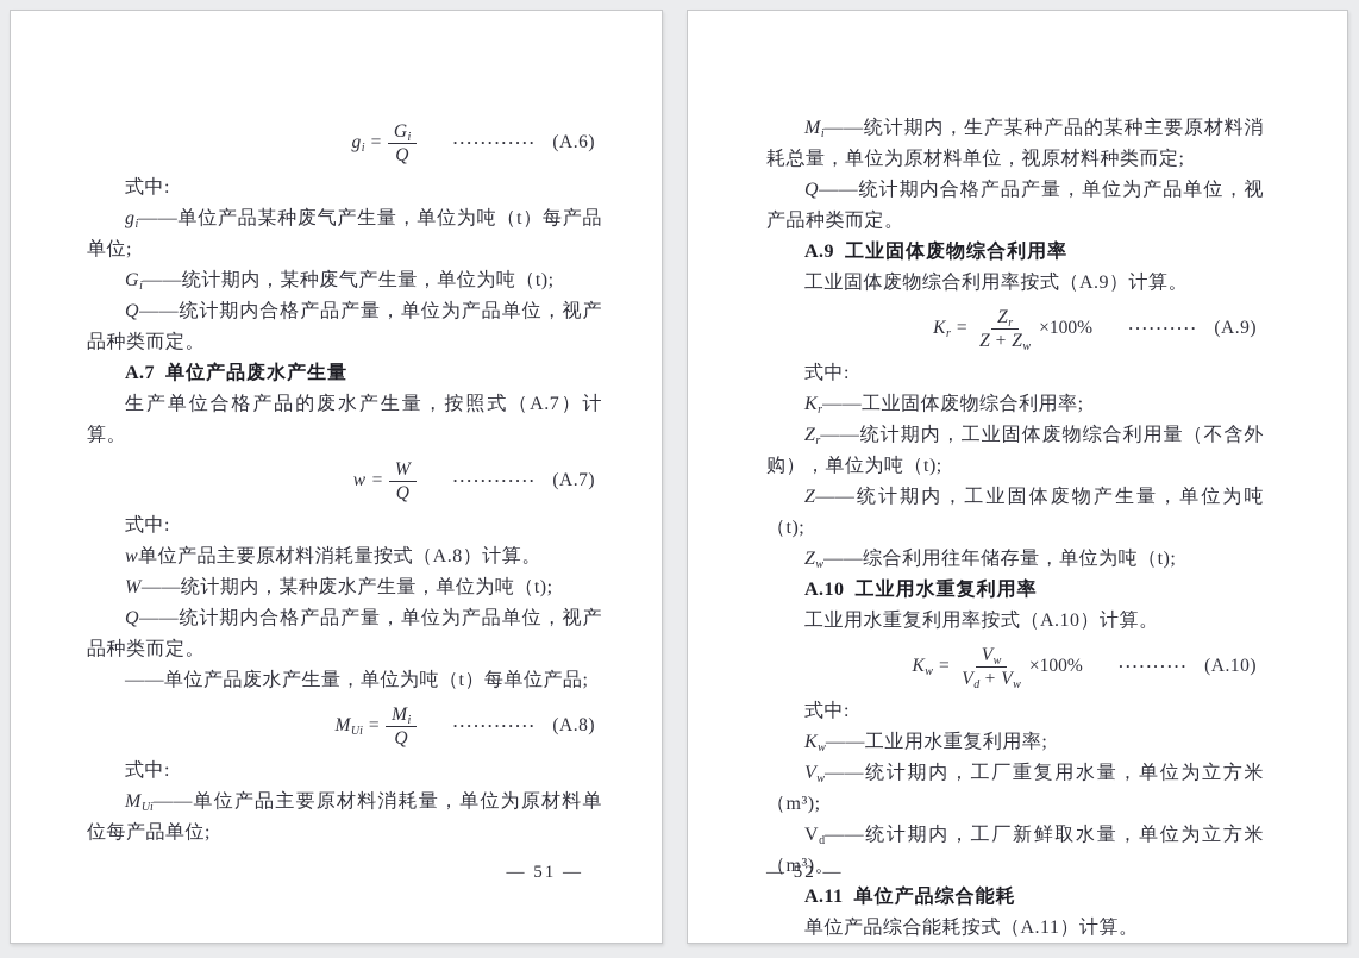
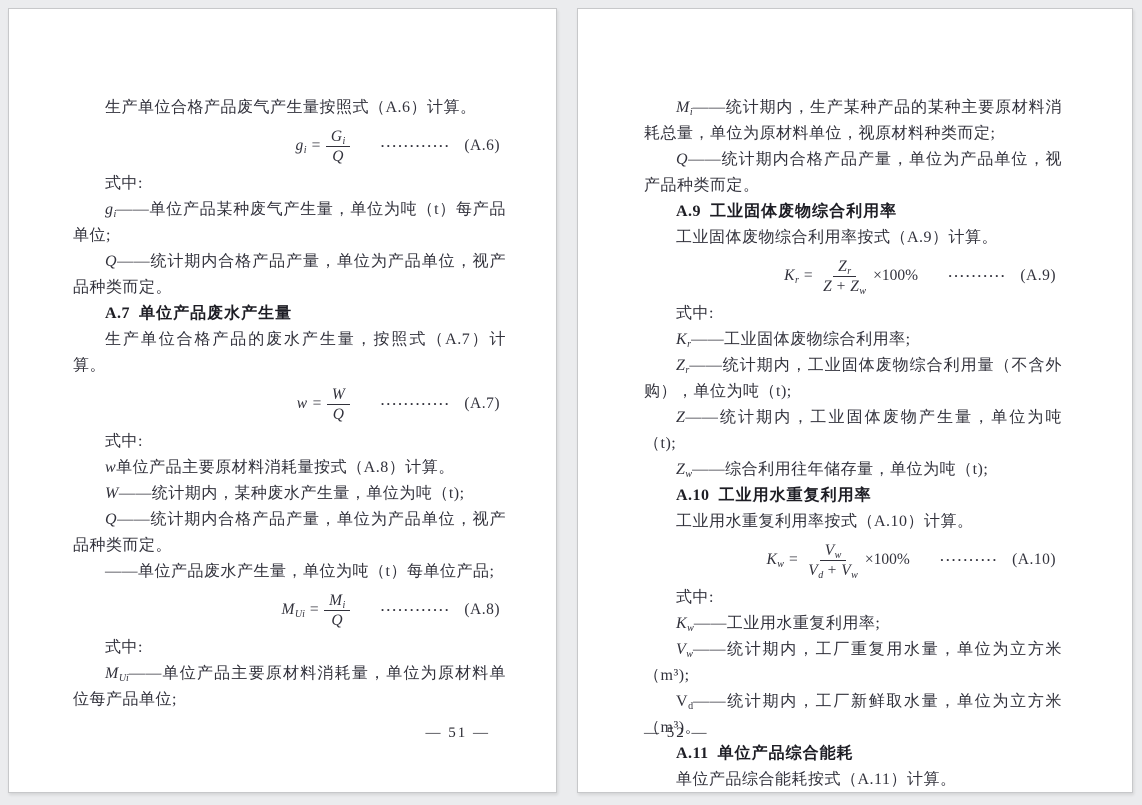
+ 生产单位合格产品废气产生量按照式（A.6）计算。
  gi
  =
  Gi
  Q
  ············
  (A.6)
  式中:
  gi——单位产品某种废气产生量，单位为吨（t）每产品单位;
- Gi——统计期内，某种废气产生量，单位为吨（t);
  Q——统计期内合格产品产量，单位为产品单位，视产品种类而定。
  A.7 单位产品废水产生量
  生产单位合格产品的废水产生量，按照式（A.7）计算。
  w
  =
  W
  Q
  ············
  (A.7)
  式中:
  w单位产品主要原材料消耗量按式（A.8）计算。
  W——统计期内，某种废水产生量，单位为吨（t);
  Q——统计期内合格产品产量，单位为产品单位，视产品种类而定。
  ——单位产品废水产生量，单位为吨（t）每单位产品;
  MUi
  =
  Mi
  Q
  ············
  (A.8)
  式中:
  MUi——单位产品主要原材料消耗量，单位为原材料单位每产品单位;
  — 51 —
  Mi——统计期内，生产某种产品的某种主要原材料消耗总量，单位为原材料单位，视原材料种类而定;
  Q——统计期内合格产品产量，单位为产品单位，视产品种类而定。
  A.9 工业固体废物综合利用率
  工业固体废物综合利用率按式（A.9）计算。
  Kr
  =
  Zr
  Z + Zw
  ×100%
  ··········
  (A.9)
  式中:
  Kr——工业固体废物综合利用率;
  Zr——统计期内，工业固体废物综合利用量（不含外购），单位为吨（t);
  Z——统计期内，工业固体废物产生量，单位为吨（t);
  Zw——综合利用往年储存量，单位为吨（t);
  A.10 工业用水重复利用率
  工业用水重复利用率按式（A.10）计算。
  Kw
  =
  Vw
  Vd + Vw
  ×100%
  ··········
  (A.10)
  式中:
  Kw——工业用水重复利用率;
  Vw——统计期内，工厂重复用水量，单位为立方米（m³);
  Vd——统计期内，工厂新鲜取水量，单位为立方米（m³)。
  A.11 单位产品综合能耗
  单位产品综合能耗按式（A.11）计算。
  — 52 —
